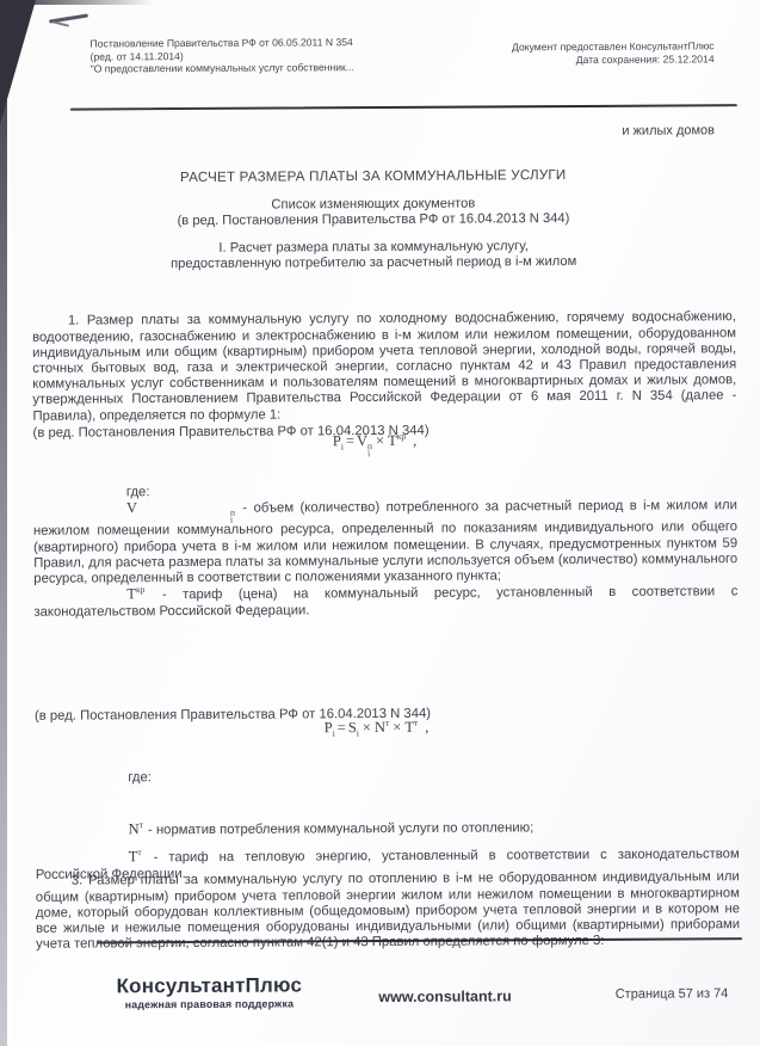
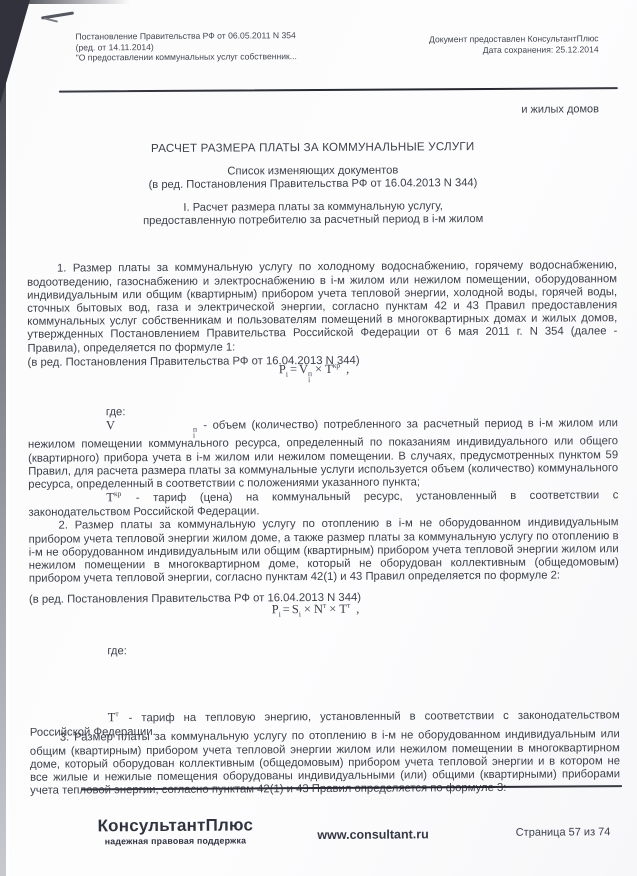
  Постановление Правительства РФ от 06.05.2011 N 354
  (ред. от 14.11.2014)
  "О предоставлении коммунальных услуг собственник...
  Документ предоставлен КонсультантПлюс
  Дата сохранения: 25.12.2014
  и жилых домов
  РАСЧЕТ РАЗМЕРА ПЛАТЫ ЗА КОММУНАЛЬНЫЕ УСЛУГИ
  Список изменяющих документов
  (в ред. Постановления Правительства РФ от 16.04.2013 N 344)
  I. Расчет размера платы за коммунальную услугу,
  предоставленную потребителю за расчетный период в i-м жилом
  1. Размер платы за коммунальную услугу по холодному водоснабжению, горячему водоснабжению, водоотведению, газоснабжению и электроснабжению в i-м жилом или нежилом помещении, оборудованном индивидуальным или общим (квартирным) прибором учета тепловой энергии, холодной воды, горячей воды, сточных бытовых вод, газа и электрической энергии, согласно пунктам 42 и 43 Правил предоставления коммунальных услуг собственникам и пользователям помещений в многоквартирных домах и жилых домов, утвержденных Постановлением Правительства Российской Федерации от 6 мая 2011 г. N 354 (далее - Правила), определяется по формуле 1:
  (в ред. Постановления Правительства РФ от 16.04.2013 N 344)
  Pi= V
  п
  i
  × Tкр ,
  где:
  V
  п
  i
  - объем (количество) потребленного за расчетный период в i-м жилом или нежилом помещении коммунального ресурса, определенный по показаниям индивидуального или общего (квартирного) прибора учета в i-м жилом или нежилом помещении. В случаях, предусмотренных пунктом 59 Правил, для расчета размера платы за коммунальные услуги используется объем (количество) коммунального ресурса, определенный в соответствии с положениями указанного пункта;
  Tкр - тариф (цена) на коммунальный ресурс, установленный в соответствии с законодательством Российской Федерации.
+ 2. Размер платы за коммунальную услугу по отоплению в i-м не оборудованном индивидуальным прибором учета тепловой энергии жилом доме, а также размер платы за коммунальную услугу по отоплению в i-м не оборудованном индивидуальным или общим (квартирным) прибором учета тепловой энергии жилом или нежилом помещении в многоквартирном доме, который не оборудован коллективным (общедомовым) прибором учета тепловой энергии, согласно пунктам 42(1) и 43 Правил определяется по формуле 2:
  (в ред. Постановления Правительства РФ от 16.04.2013 N 344)
  Pi= Si× Nт × Tт ,
  где:
- Nт - норматив потребления коммунальной услуги по отоплению;
  Tт - тариф на тепловую энергию, установленный в соответствии с законодательством Российской Федерации.
  3. Размер платы за коммунальную услугу по отоплению в i-м не оборудованном индивидуальным или общим (квартирным) прибором учета тепловой энергии жилом или нежилом помещении в многоквартирном доме, который оборудован коллективным (общедомовым) прибором учета тепловой энергии и в котором не все жилые и нежилые помещения оборудованы индивидуальными (или) общими (квартирными) приборами учета тепловой энергии, согласно пунктам 42(1) и 43 Правил определяется по формуле 3:
  КонсультантПлюс
  надежная правовая поддержка
  www.consultant.ru
  Страница 57 из 74
